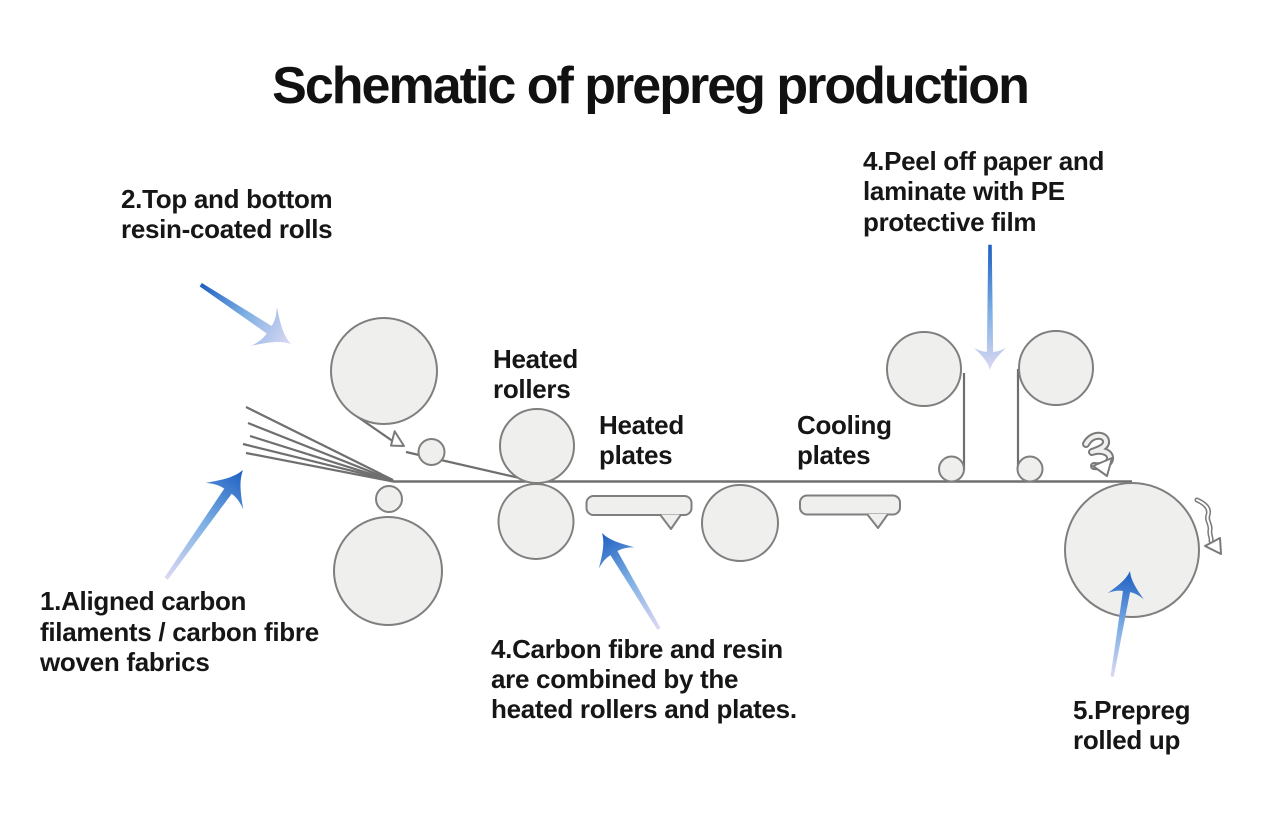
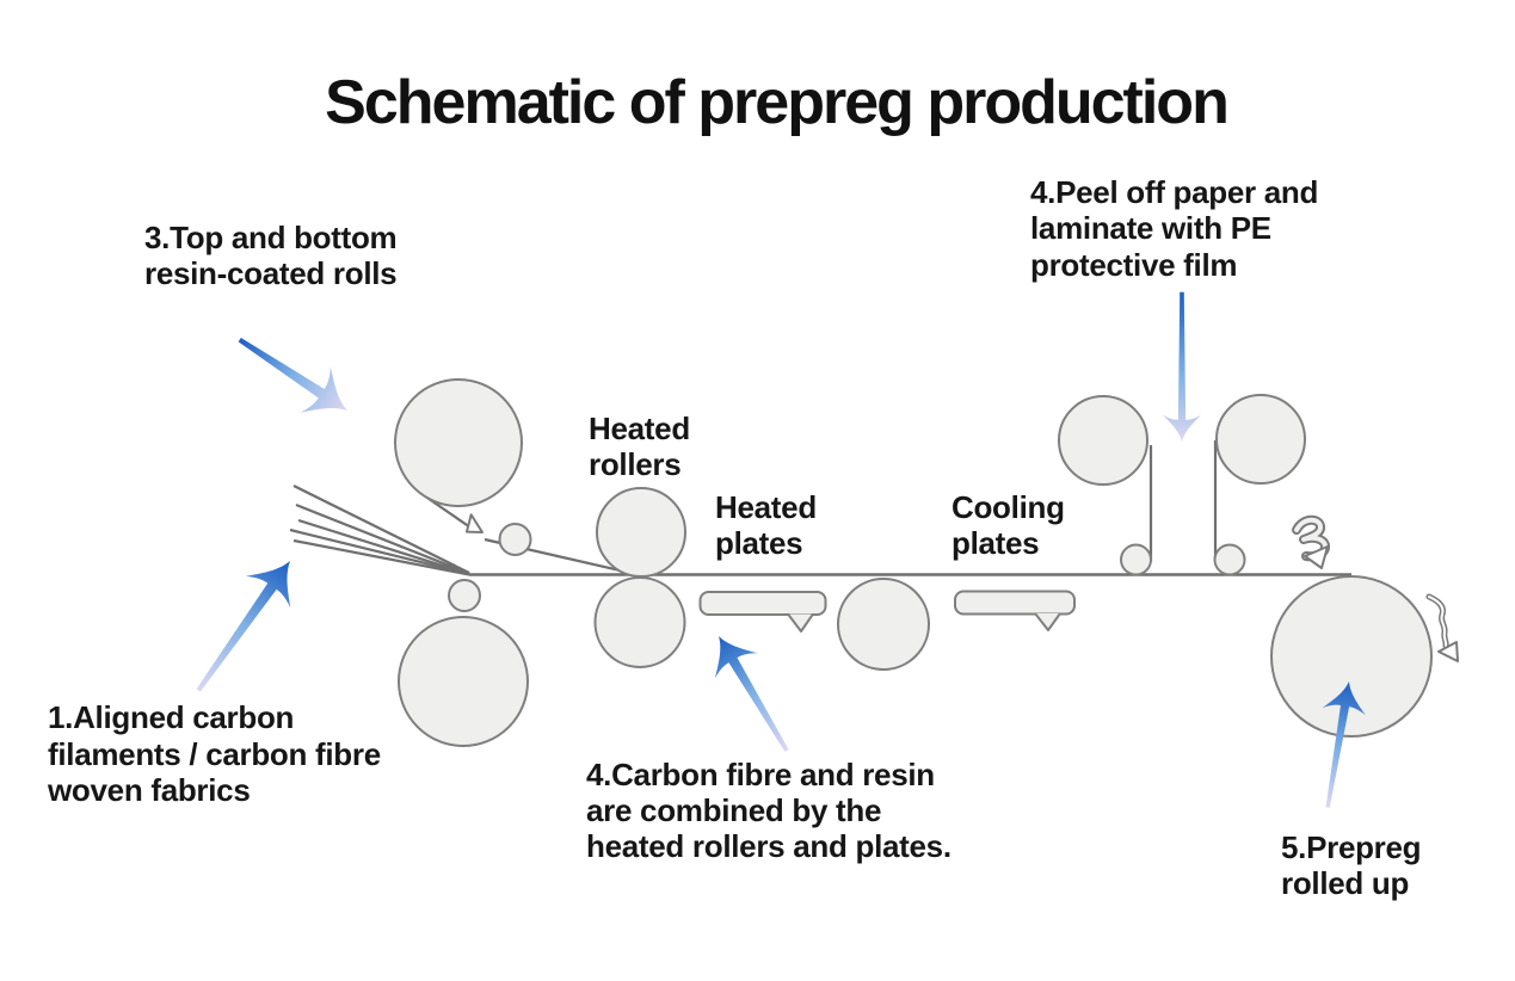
  Schematic of prepreg production
- 2.Top and bottom
+ 3.Top and bottom
  resin-coated rolls
  4.Peel off paper and
  laminate with PE
  protective film
  Heated
  rollers
  Heated
  plates
  Cooling
  plates
  1.Aligned carbon
  filaments / carbon fibre
  woven fabrics
  4.Carbon fibre and resin
  are combined by the
  heated rollers and plates.
  5.Prepreg
  rolled up
